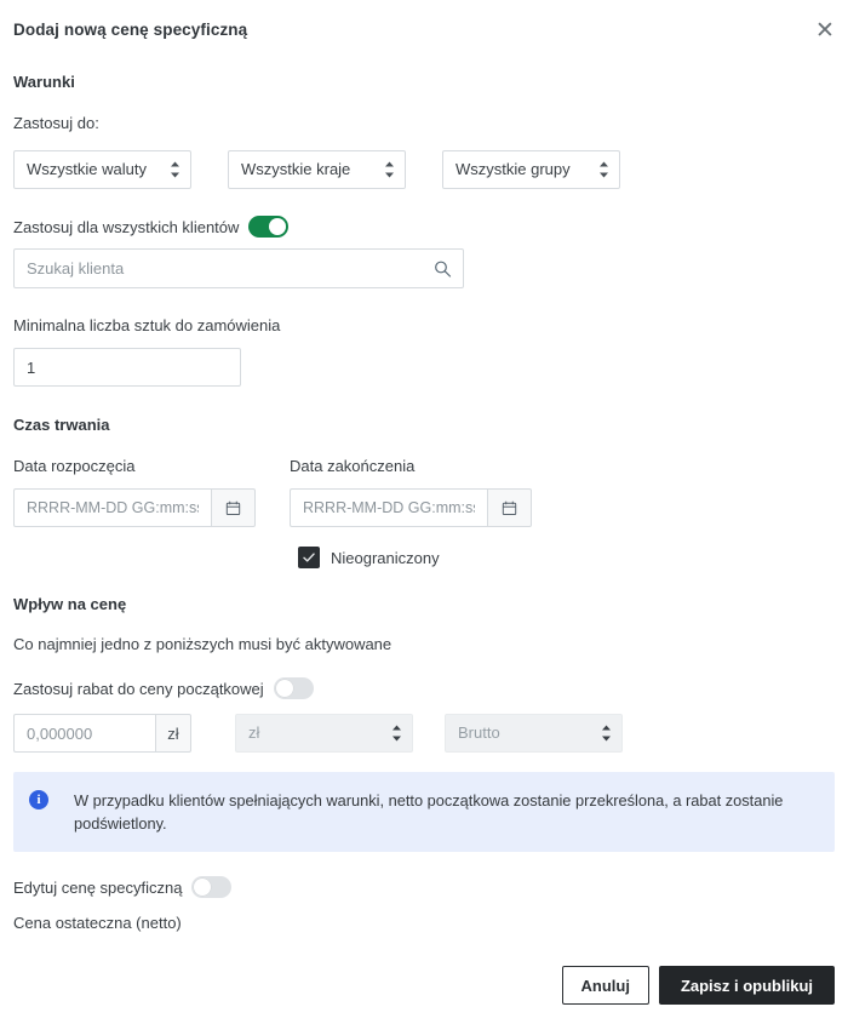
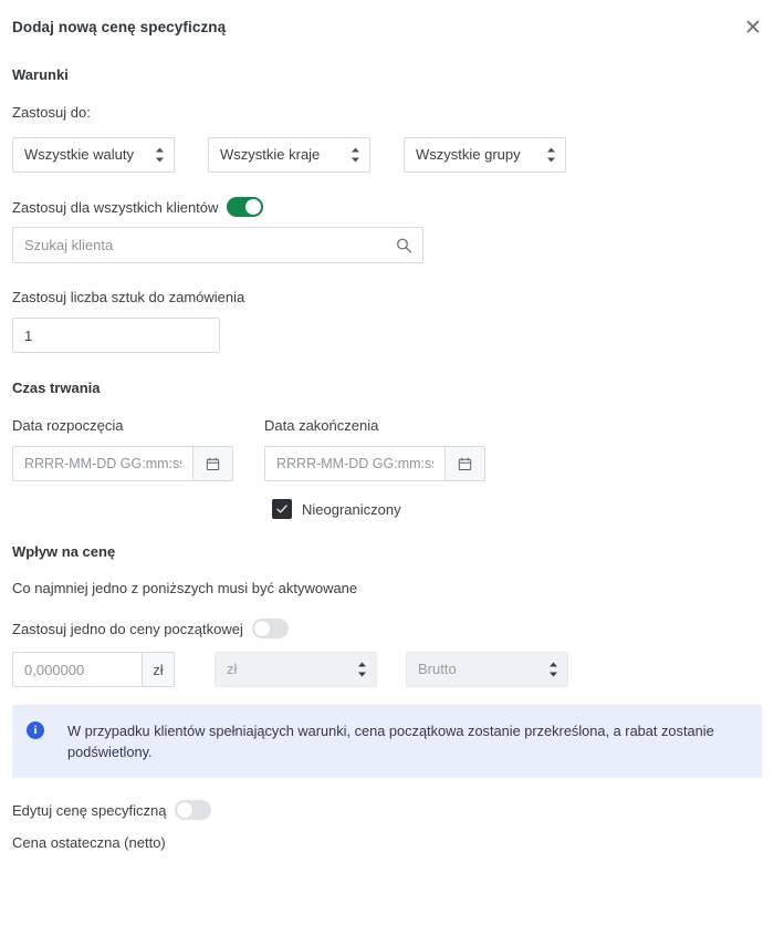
  Dodaj nową cenę specyficzną
  ✕
  Warunki
  Zastosuj do:
  Wszystkie waluty
  Wszystkie kraje
  Wszystkie grupy
  Zastosuj dla wszystkich klientów
  Szukaj klienta
- Minimalna liczba sztuk do zamówienia
+ Zastosuj liczba sztuk do zamówienia
  1
  Czas trwania
  Data rozpoczęcia
  RRRR-MM-DD GG:mm:s
  Data zakończenia
  RRRR-MM-DD GG:mm:s
  Nieograniczony
  Wpływ na cenę
  Co najmniej jedno z poniższych musi być aktywowane
- Zastosuj rabat do ceny początkowej
+ Zastosuj jedno do ceny początkowej
  0,000000
  zł
  zł
  Brutto
  i
- W przypadku klientów spełniających warunki, netto początkowa zostanie przekreślona, a rabat zostanie podświetlony.
+ W przypadku klientów spełniających warunki, cena początkowa zostanie przekreślona, a rabat zostanie podświetlony.
  Edytuj cenę specyficzną
  Cena ostateczna (netto)
- Anuluj
- Zapisz i opublikuj
